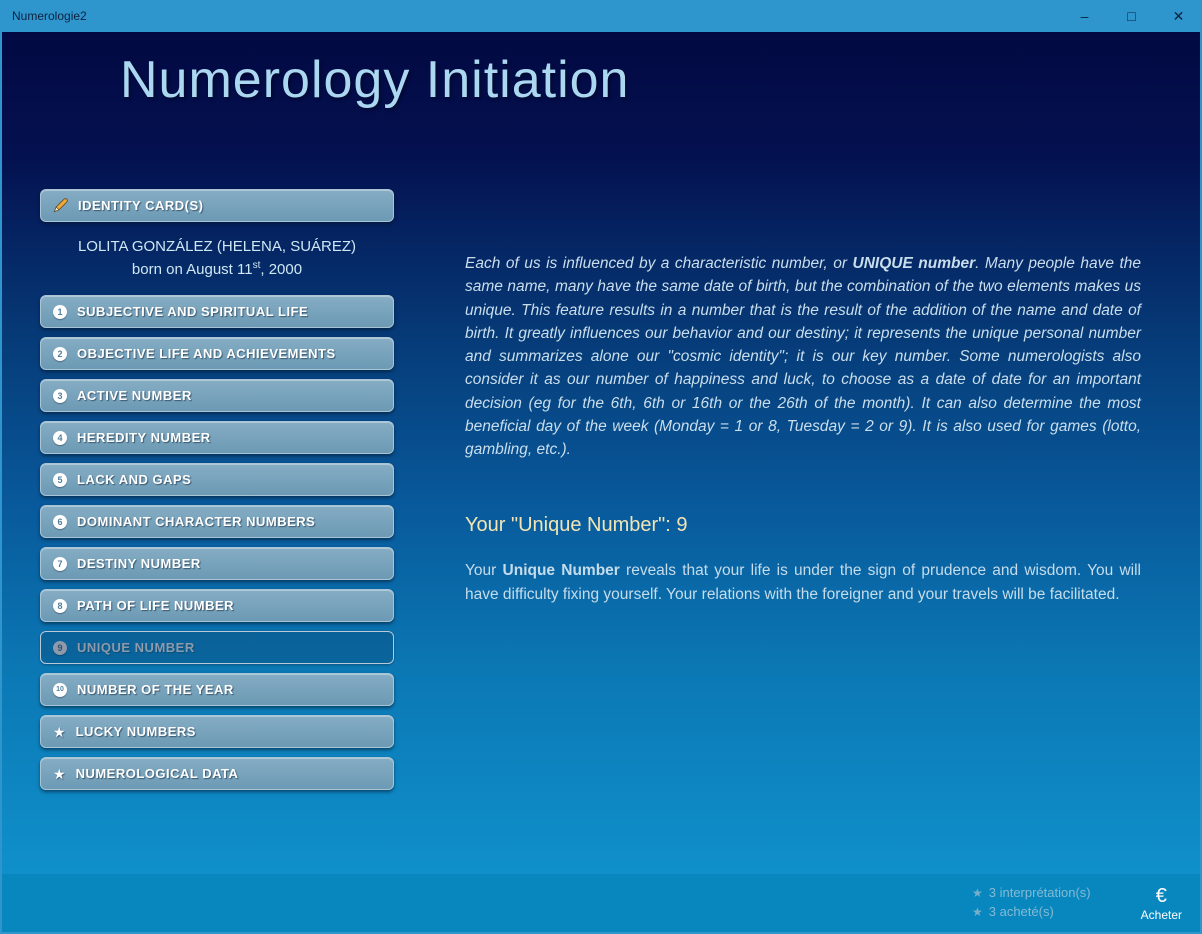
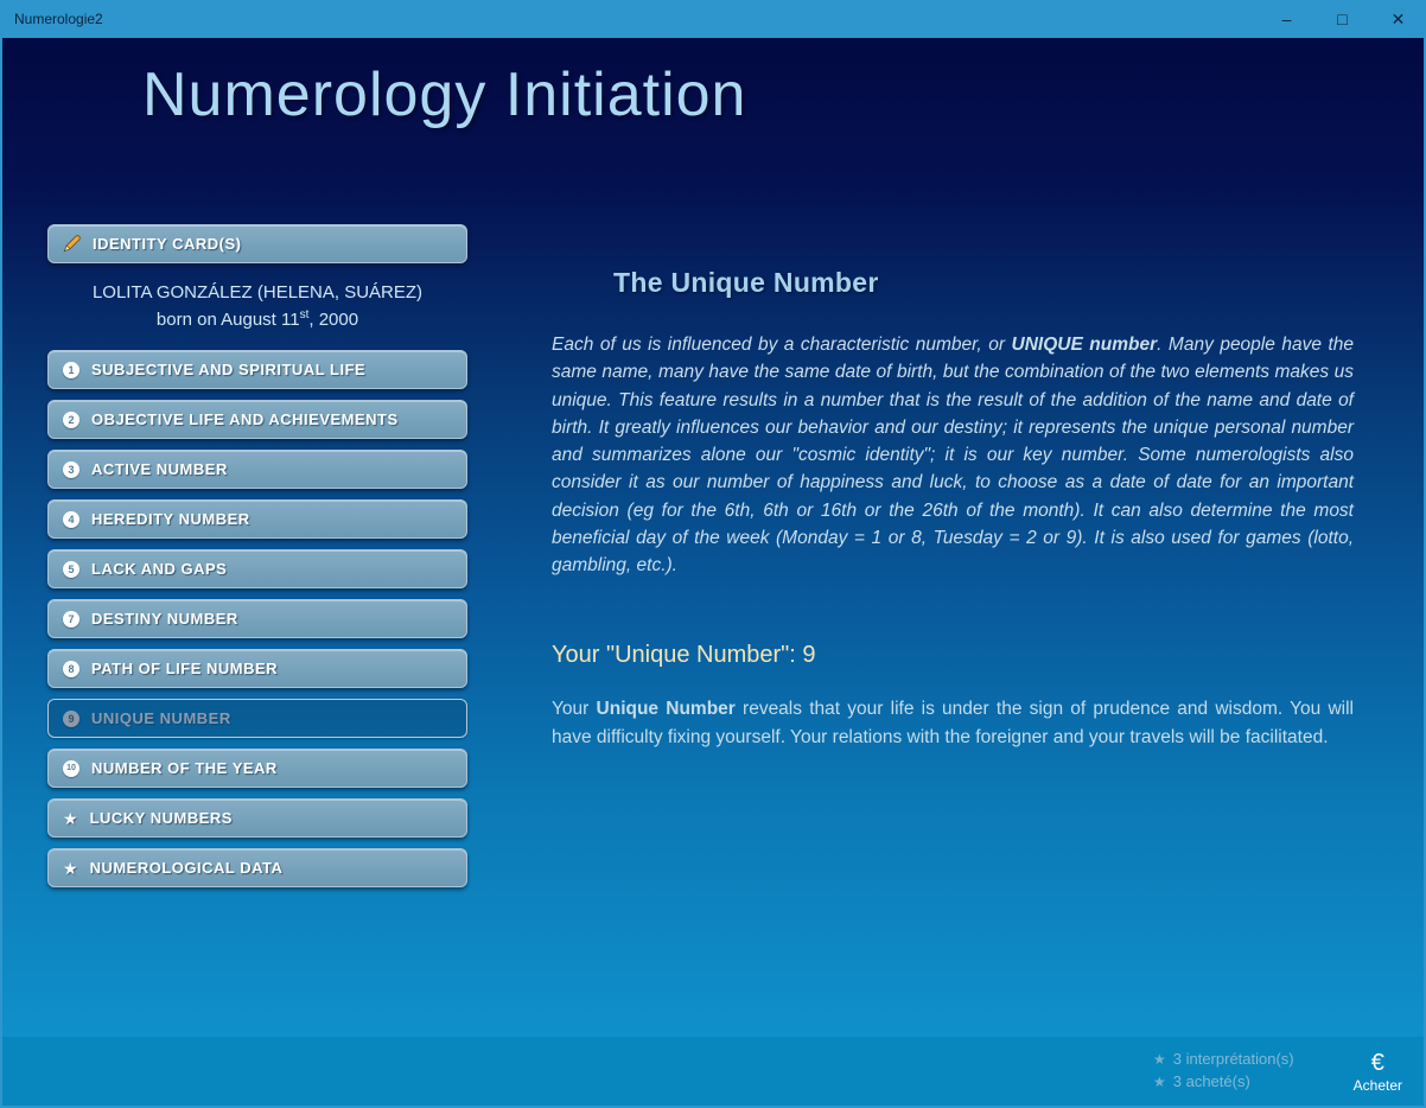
  Numerologie2
  –
  □
  ✕
  Numerology Initiation
  IDENTITY CARD(S)
  LOLITA GONZÁLEZ (HELENA, SUÁREZ)
  born on August 11st, 2000
  1
  SUBJECTIVE AND SPIRITUAL LIFE
  2
  OBJECTIVE LIFE AND ACHIEVEMENTS
  3
  ACTIVE NUMBER
  4
  HEREDITY NUMBER
  5
  LACK AND GAPS
- 6
- DOMINANT CHARACTER NUMBERS
  7
  DESTINY NUMBER
  8
  PATH OF LIFE NUMBER
  9
  UNIQUE NUMBER
  NUMBER OF THE YEAR
  ★
  LUCKY NUMBERS
  ★
  NUMEROLOGICAL DATA
+ The Unique Number
  Each of us is influenced by a characteristic number, or UNIQUE number. Many people have the same name, many have the same date of birth, but the combination of the two elements makes us unique. This feature results in a number that is the result of the addition of the name and date of birth. It greatly influences our behavior and our destiny; it represents the unique personal number and summarizes alone our "cosmic identity"; it is our key number. Some numerologists also consider it as our number of happiness and luck, to choose as a date of date for an important decision (eg for the 6th, 6th or 16th or the 26th of the month). It can also determine the most beneficial day of the week (Monday = 1 or 8, Tuesday = 2 or 9). It is also used for games (lotto, gambling, etc.).
  Your "Unique Number": 9
  Your Unique Number reveals that your life is under the sign of prudence and wisdom. You will have difficulty fixing yourself. Your relations with the foreigner and your travels will be facilitated.
  ★
  3 interprétation(s)
  ★
  3 acheté(s)
  €
  Acheter
